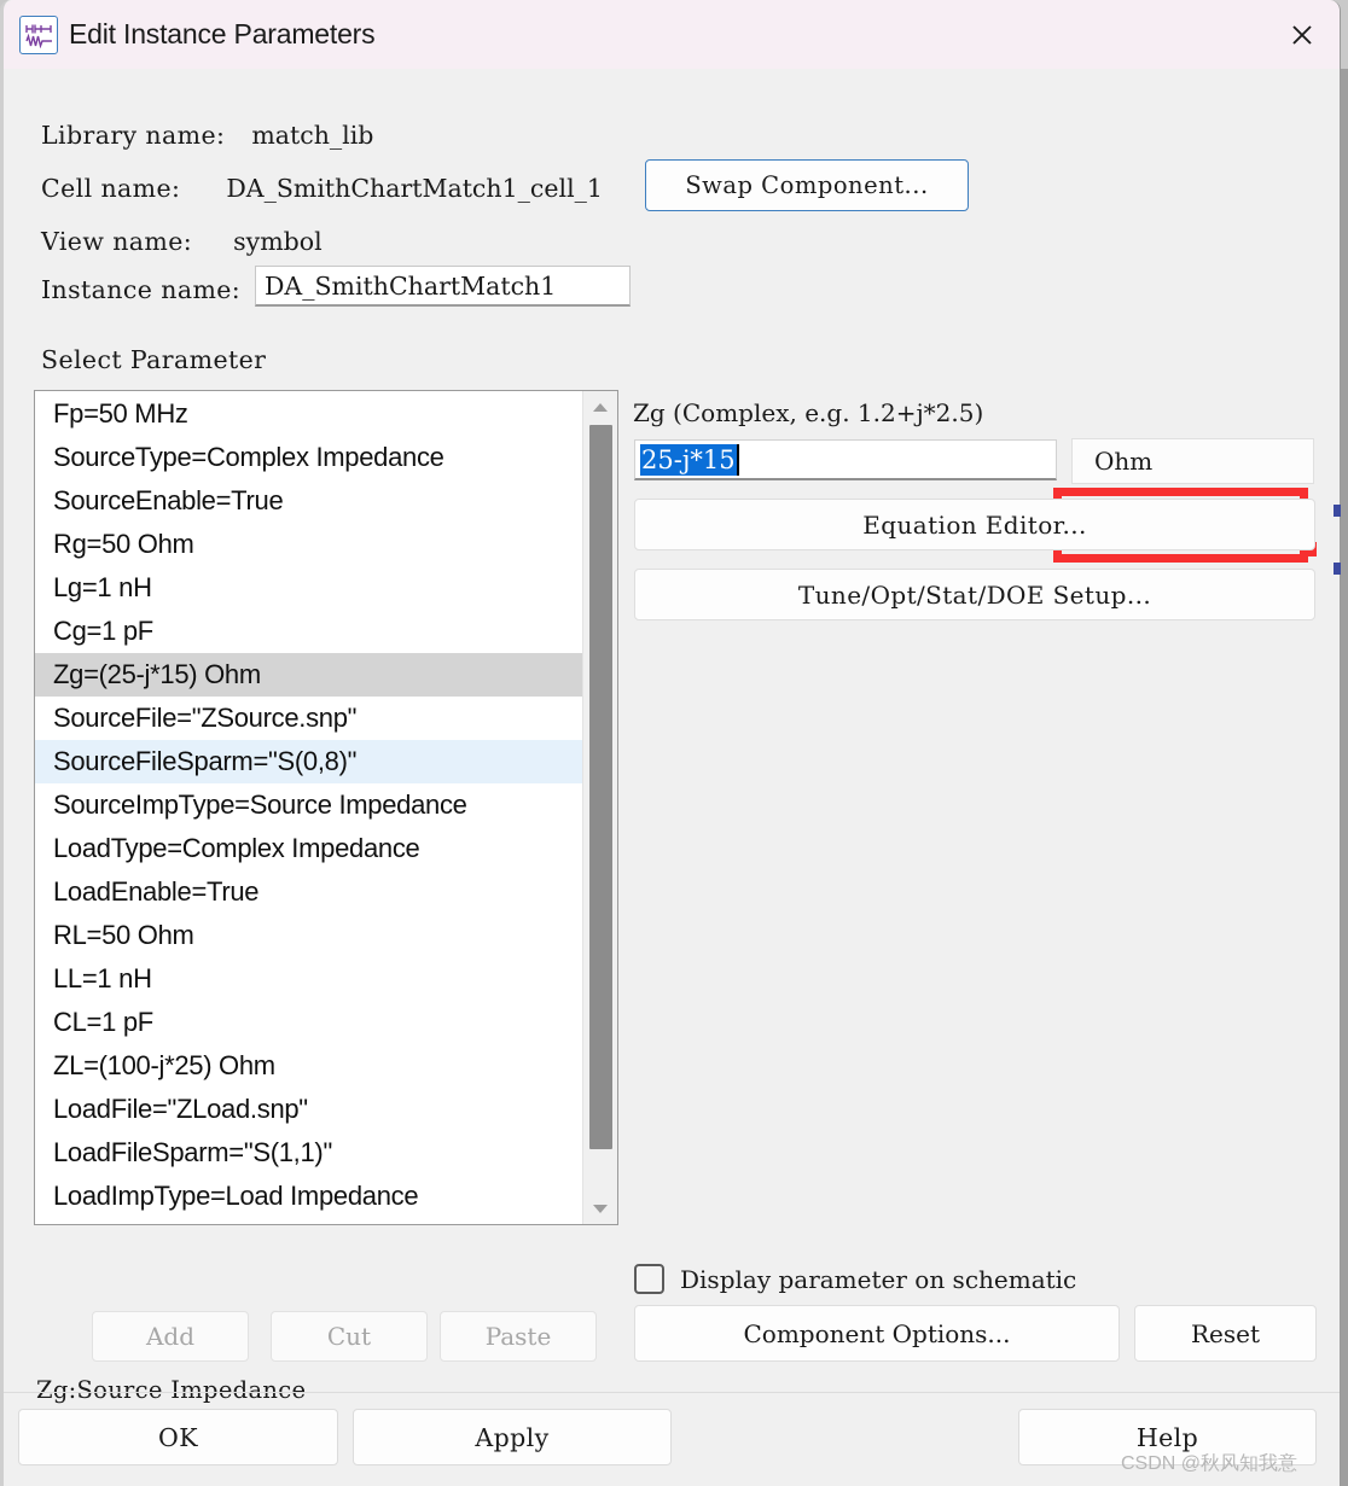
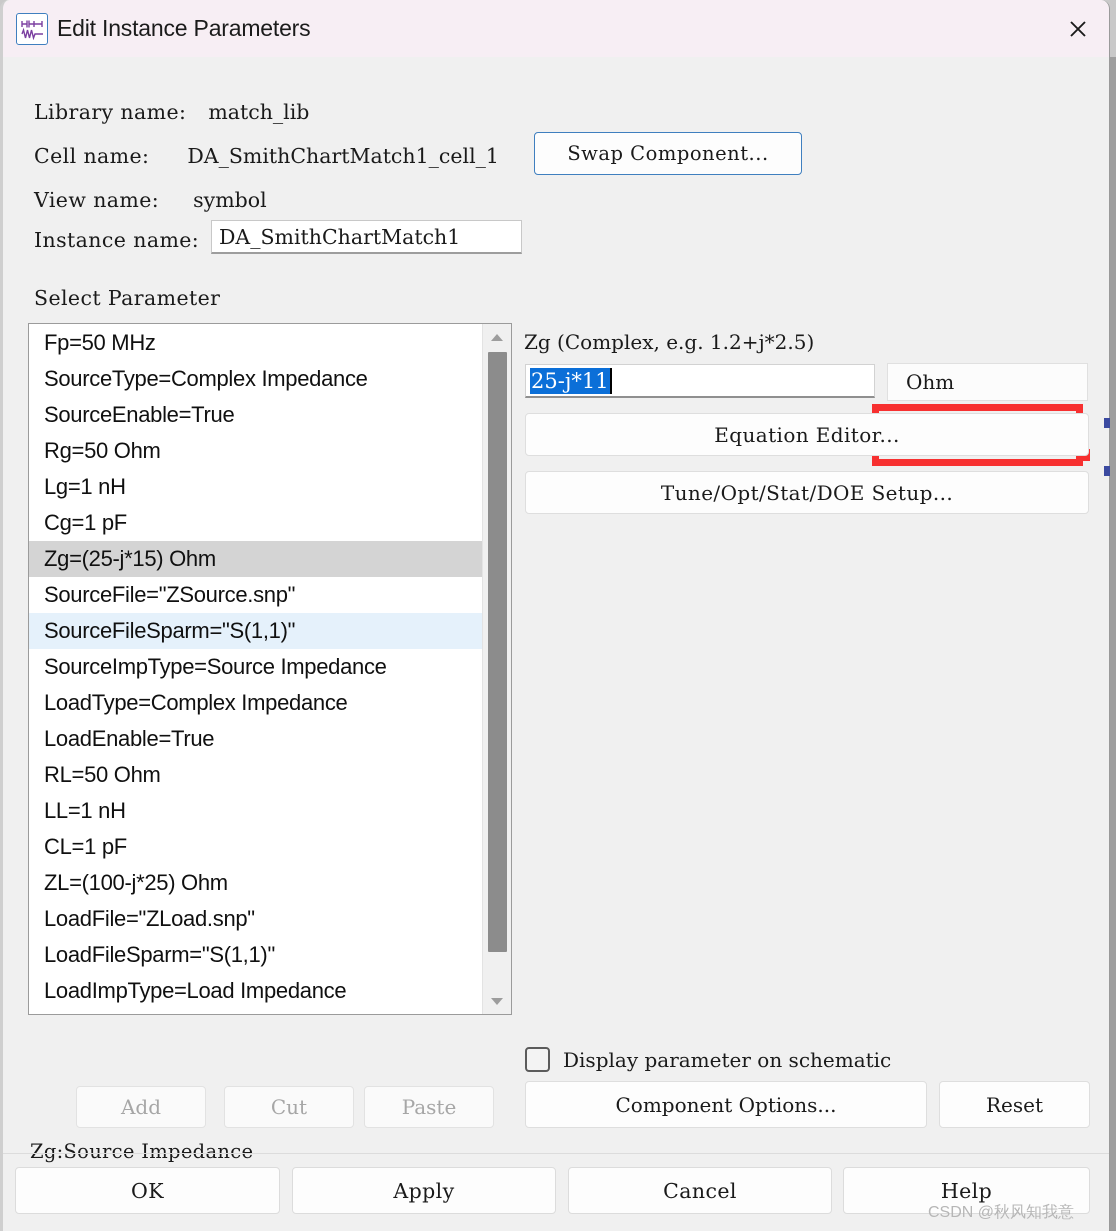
  Edit Instance Parameters
  Library name:
  match_lib
  Cell name:
  DA_SmithChartMatch1_cell_1
  View name:
  symbol
  Instance name:
  DA_SmithChartMatch1
  Swap Component...
  Select Parameter
  Fp=50 MHz
  SourceType=Complex Impedance
  SourceEnable=True
  Rg=50 Ohm
  Lg=1 nH
  Cg=1 pF
  Zg=(25-j*15) Ohm
  SourceFile="ZSource.snp"
- SourceFileSparm="S(0,8)"
+ SourceFileSparm="S(1,1)"
  SourceImpType=Source Impedance
  LoadType=Complex Impedance
  LoadEnable=True
  RL=50 Ohm
  LL=1 nH
  CL=1 pF
  ZL=(100-j*25) Ohm
  LoadFile="ZLoad.snp"
  LoadFileSparm="S(1,1)"
  LoadImpType=Load Impedance
  Add
  Cut
  Paste
  Zg:Source Impedance
  Zg (Complex, e.g. 1.2+j*2.5)
- 25-j*15
+ 25-j*11
  Ohm
  Equation Editor...
  Tune/Opt/Stat/DOE Setup...
  Display parameter on schematic
  Component Options...
  Reset
  OK
  Apply
+ Cancel
  Help
  CSDN @秋风知我意
